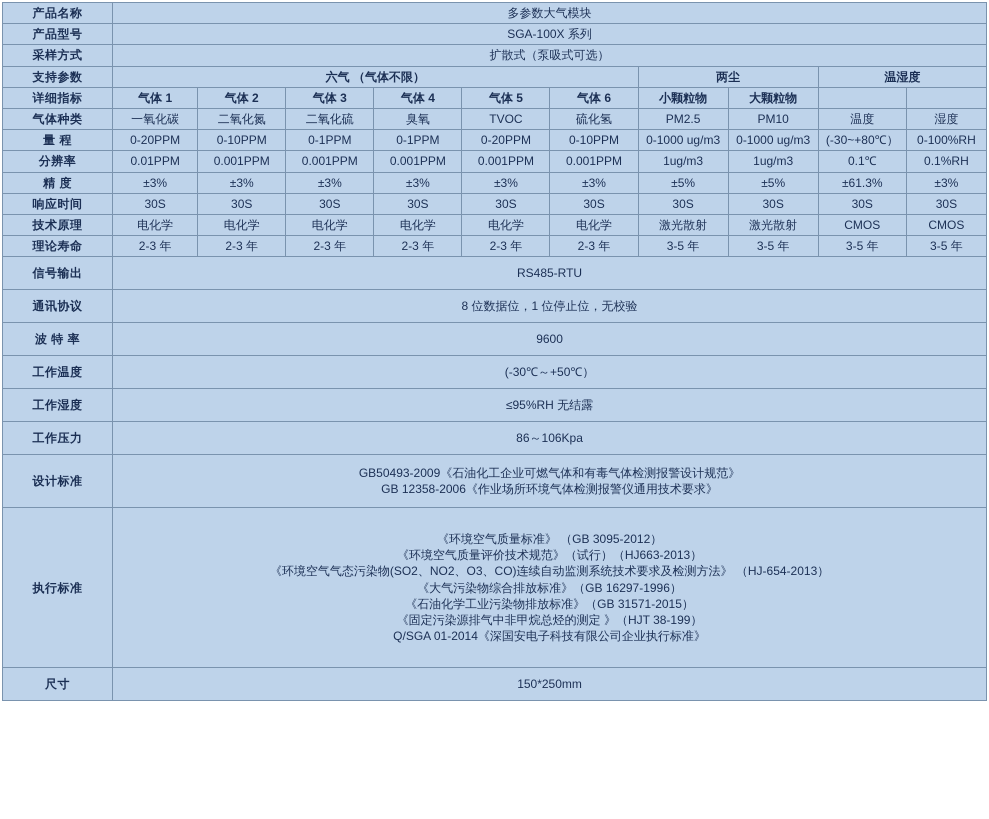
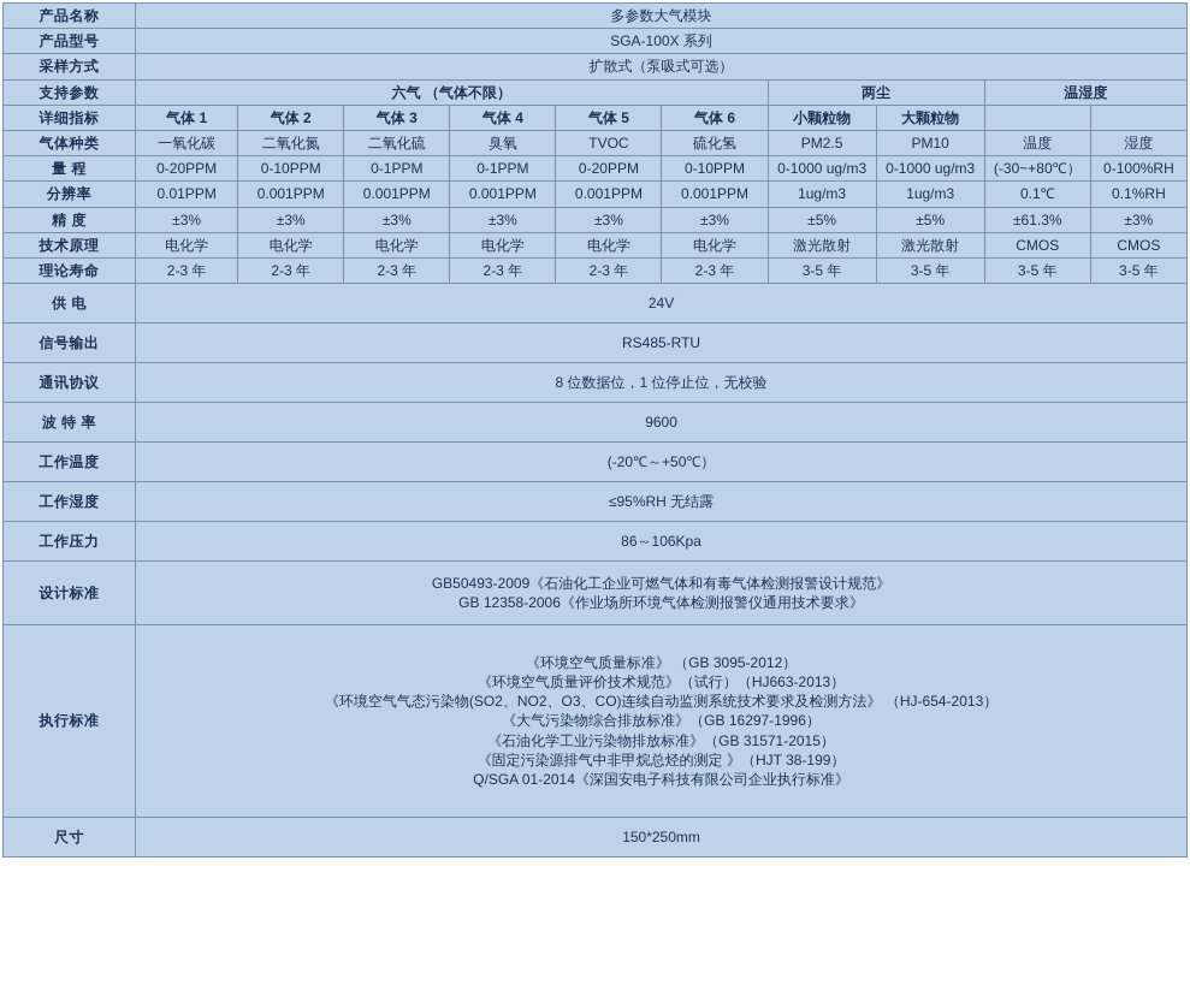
  产品名称	多参数大气模块
  产品型号	SGA-100X 系列
  采样方式	扩散式（泵吸式可选）
  支持参数	六气 （气体不限）	两尘	温湿度
  详细指标	气体 1	气体 2	气体 3	气体 4	气体 5	气体 6	小颗粒物	大颗粒物
  气体种类	一氧化碳	二氧化氮	二氧化硫	臭氧	TVOC	硫化氢	PM2.5	PM10	温度	湿度
  量 程	0-20PPM	0-10PPM	0-1PPM	0-1PPM	0-20PPM	0-10PPM	0-1000 ug/m3	0-1000 ug/m3	(-30~+80℃）	0-100%RH
  分辨率	0.01PPM	0.001PPM	0.001PPM	0.001PPM	0.001PPM	0.001PPM	1ug/m3	1ug/m3	0.1℃	0.1%RH
  精 度	±3%	±3%	±3%	±3%	±3%	±3%	±5%	±5%	±61.3%	±3%
- 响应时间	30S	30S	30S	30S	30S	30S	30S	30S	30S	30S
  技术原理	电化学	电化学	电化学	电化学	电化学	电化学	激光散射	激光散射	CMOS	CMOS
  理论寿命	2-3 年	2-3 年	2-3 年	2-3 年	2-3 年	2-3 年	3-5 年	3-5 年	3-5 年	3-5 年
+ 供 电	24V
  信号输出	RS485-RTU
  通讯协议	8 位数据位，1 位停止位，无校验
  波 特 率	9600
- 工作温度	(-30℃～+50℃）
+ 工作温度	(-20℃～+50℃）
  工作湿度	≤95%RH 无结露
  工作压力	86～106Kpa
  设计标准	GB50493-2009《石油化工企业可燃气体和有毒气体检测报警设计规范》 GB 12358-2006《作业场所环境气体检测报警仪通用技术要求》
  执行标准	《环境空气质量标准》 （GB 3095-2012） 《环境空气质量评价技术规范》（试行）（HJ663-2013） 《环境空气气态污染物(SO2、NO2、O3、CO)连续自动监测系统技术要求及检测方法》 （HJ-654-2013） 《大气污染物综合排放标准》（GB 16297-1996） 《石油化学工业污染物排放标准》（GB 31571-2015） 《固定污染源排气中非甲烷总烃的测定 》（HJT 38-199） Q/SGA 01-2014《深国安电子科技有限公司企业执行标准》
  尺寸	150*250mm
